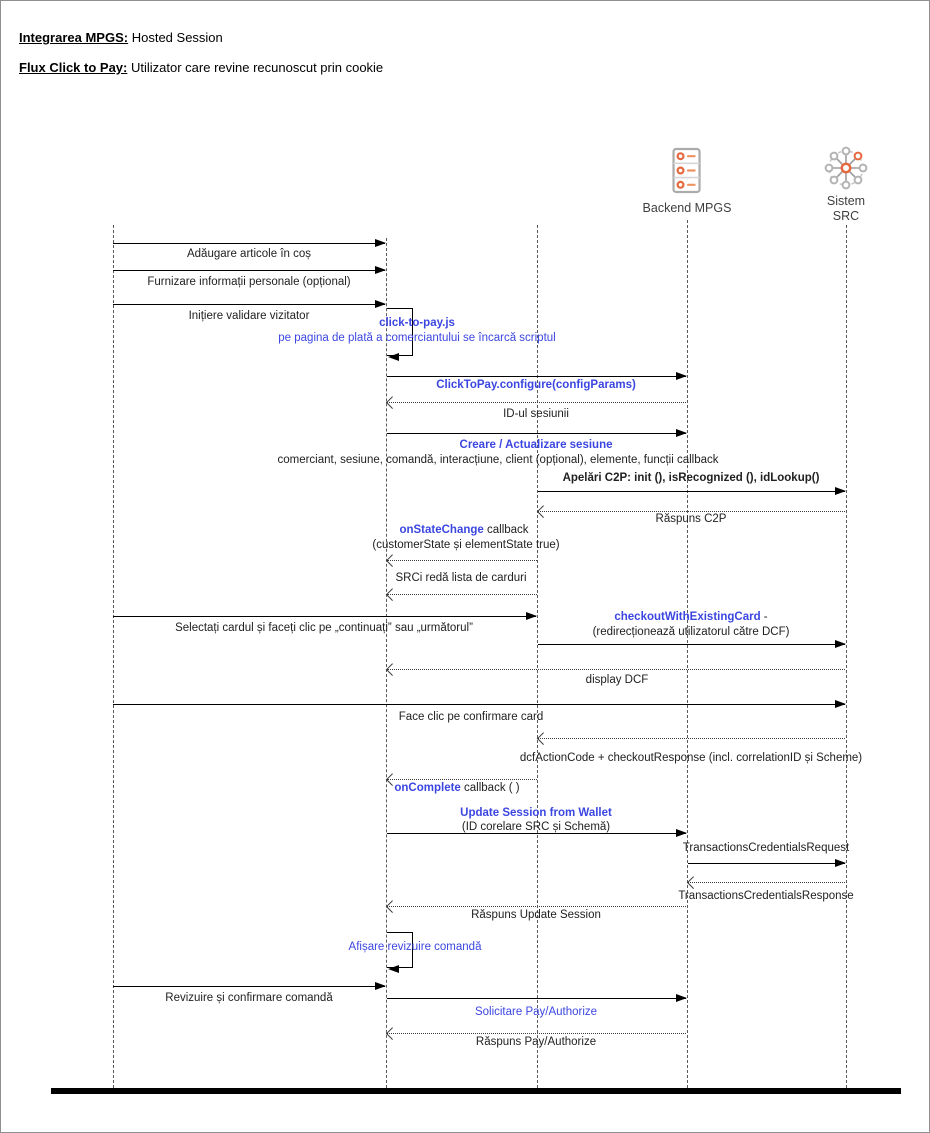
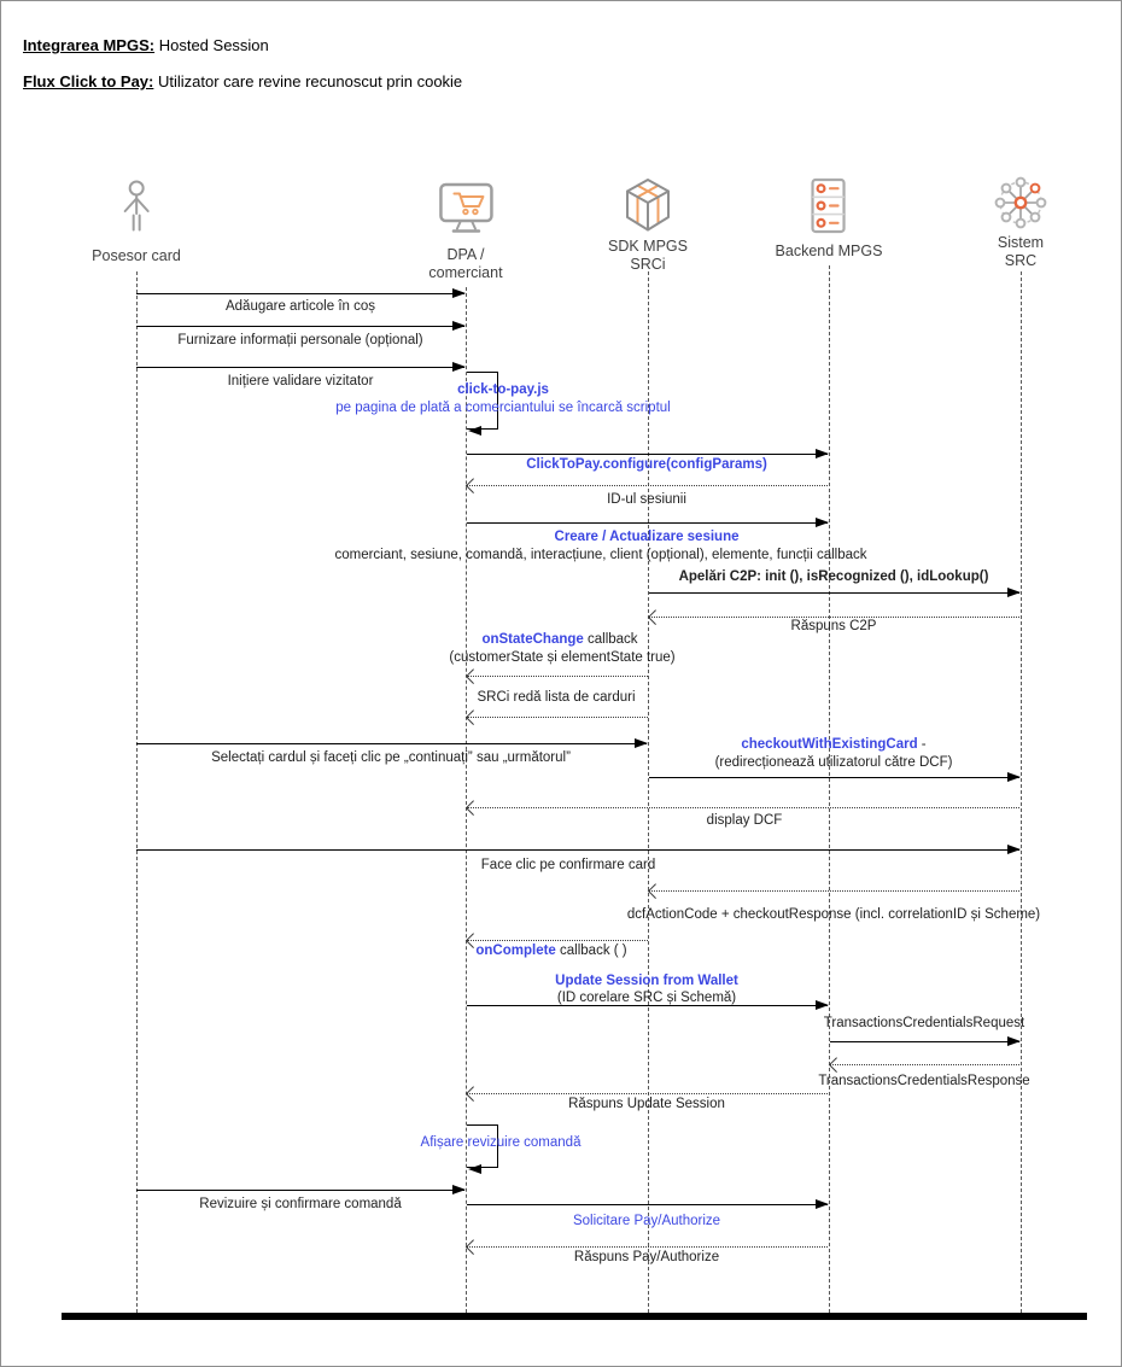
  Integrarea MPGS: Hosted Session
  Flux Click to Pay: Utilizator care revine recunoscut prin cookie
+ Posesor card
+ DPA /
+ comerciant
+ SDK MPGS
+ SRCi
  Backend MPGS
  Sistem
  SRC
  Adăugare articole în coș
  Furnizare informații personale (opțional)
  Inițiere validare vizitator
  click-to-pay.js
  pe pagina de plată a comerciantului se încarcă scriptul
  ClickToPay.configure(configParams)
  ID-ul sesiunii
  Creare / Actualizare sesiune
  comerciant, sesiune, comandă, interacțiune, client (opțional), elemente, funcții callback
  Apelări C2P: init (), isRecognized (), idLookup()
  Răspuns C2P
  onStateChange callback
  (customerState și elementState true)
  SRCi redă lista de carduri
  Selectați cardul și faceți clic pe „continuați” sau „următorul”
  checkoutWithExistingCard -
  (redirecționează utilizatorul către DCF)
  display DCF
  Face clic pe confirmare card
  dcfActionCode + checkoutResponse (incl. correlationID și Scheme)
  onComplete callback ( )
  Update Session from Wallet
  (ID corelare SRC și Schemă)
  TransactionsCredentialsRequest
  TransactionsCredentialsResponse
  Răspuns Update Session
  Afișare revizuire comandă
  Revizuire și confirmare comandă
  Solicitare Pay/Authorize
  Răspuns Pay/Authorize
